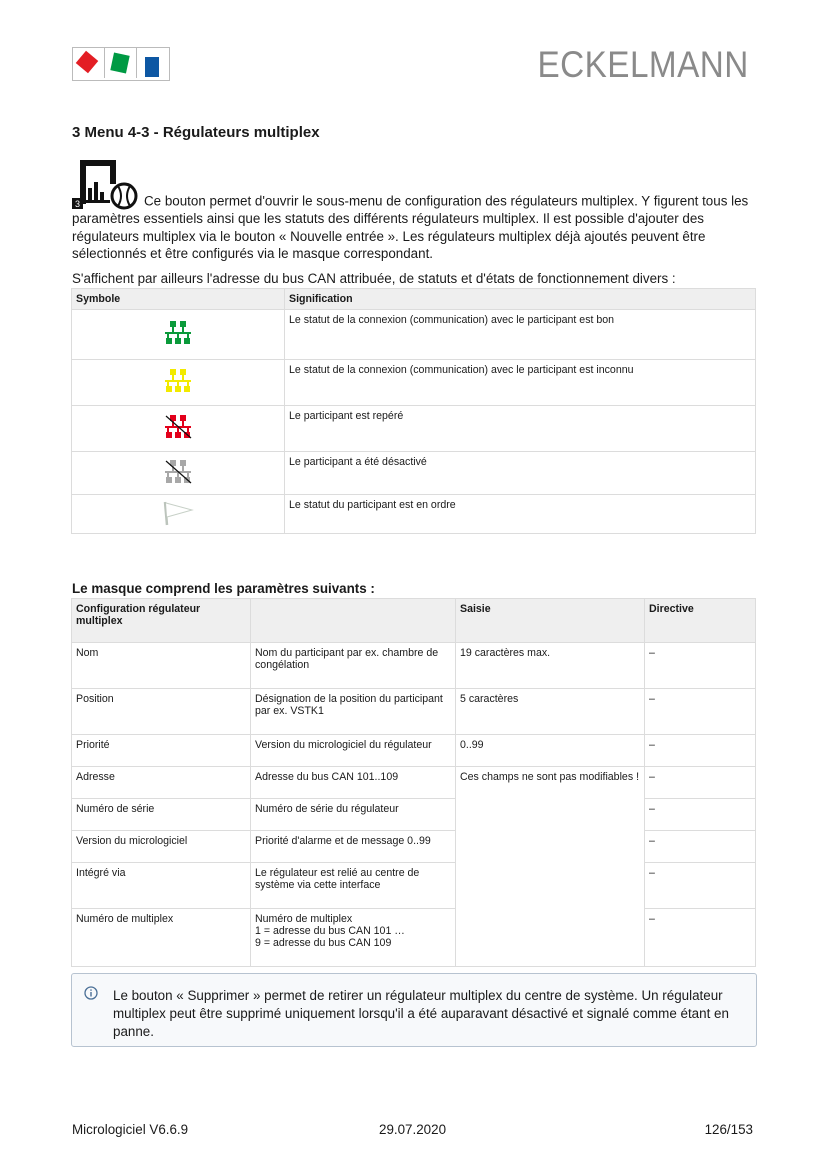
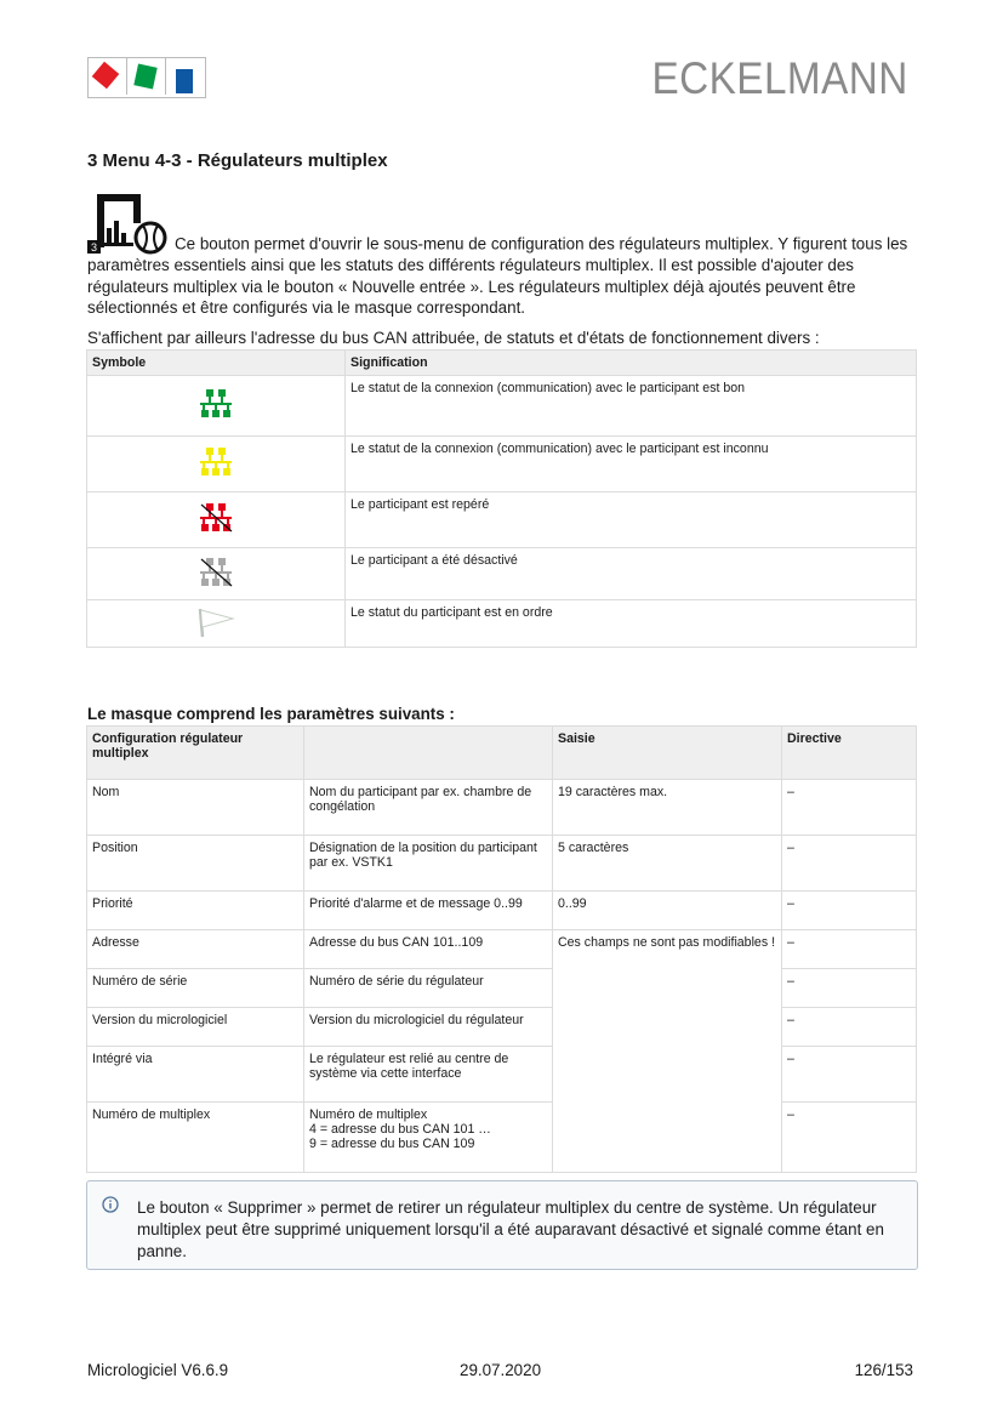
  ECKELMANN
  3 Menu 4-3 - Régulateurs multiplex
  3
  Ce bouton permet d'ouvrir le sous-menu de configuration des régulateurs multiplex. Y figurent tous les paramètres essentiels ainsi que les statuts des différents régulateurs multiplex. Il est possible d'ajouter des régulateurs multiplex via le bouton « Nouvelle entrée ». Les régulateurs multiplex déjà ajoutés peuvent être sélectionnés et être configurés via le masque correspondant.
  S'affichent par ailleurs l'adresse du bus CAN attribuée, de statuts et d'états de fonctionnement divers :
  Symbole	Signification
  	Le statut de la connexion (communication) avec le participant est bon
  	Le statut de la connexion (communication) avec le participant est inconnu
  	Le participant est repéré
  	Le participant a été désactivé
  	Le statut du participant est en ordre
  Le masque comprend les paramètres suivants :
  Configuration régulateur multiplex		Saisie	Directive
  Nom	Nom du participant par ex. chambre de congélation	19 caractères max.	–
  Position	Désignation de la position du participant par ex. VSTK1	5 caractères	–
- Priorité	Version du micrologiciel du régulateur	0..99	–
+ Priorité	Priorité d'alarme et de message 0..99	0..99	–
  Adresse	Adresse du bus CAN 101..109	Ces champs ne sont pas modifiables !	–
  Numéro de série	Numéro de série du régulateur	–
- Version du micrologiciel	Priorité d'alarme et de message 0..99	–
+ Version du micrologiciel	Version du micrologiciel du régulateur	–
  Intégré via	Le régulateur est relié au centre de système via cette interface	–
- Numéro de multiplex	Numéro de multiplex 1 = adresse du bus CAN 101 … 9 = adresse du bus CAN 109	–
+ Numéro de multiplex	Numéro de multiplex 4 = adresse du bus CAN 101 … 9 = adresse du bus CAN 109	–
  Le bouton « Supprimer » permet de retirer un régulateur multiplex du centre de système. Un régulateur multiplex peut être supprimé uniquement lorsqu'il a été auparavant désactivé et signalé comme étant en panne.
  Micrologiciel V6.6.9
  29.07.2020
  126/153
